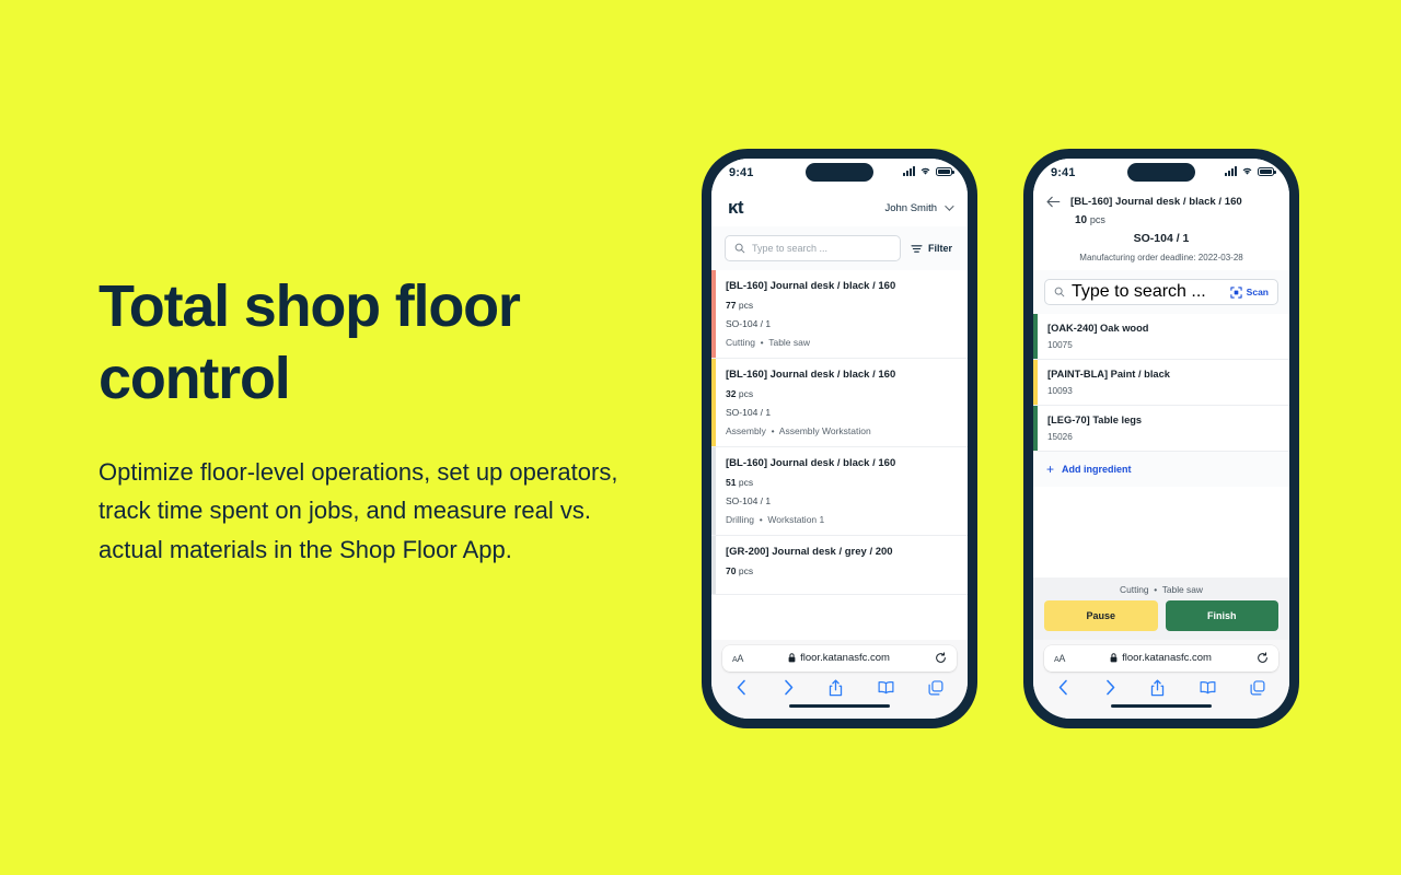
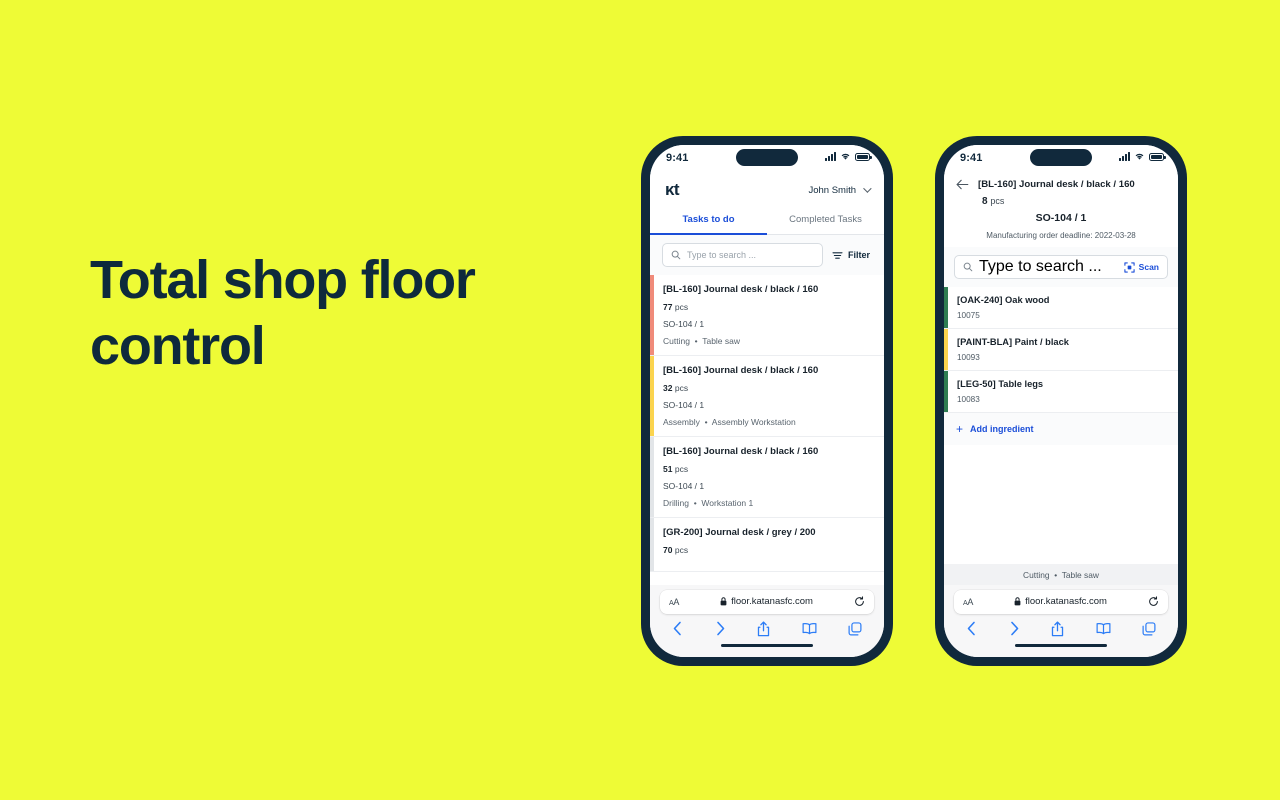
  Total shop floor control
- Optimize floor-level operations, set up operators, track time spent on jobs, and measure real vs. actual materials in the Shop Floor App.
  9:41
  κt
  John Smith
+ Tasks to do
+ Completed Tasks
  Type to search ...
  Filter
  [BL-160] Journal desk / black / 160
  77 pcs
  SO-104 / 1
  Cutting • Table saw
  [BL-160] Journal desk / black / 160
  32 pcs
  SO-104 / 1
  Assembly • Assembly Workstation
  [BL-160] Journal desk / black / 160
  51 pcs
  SO-104 / 1
  Drilling • Workstation 1
  [GR-200] Journal desk / grey / 200
  70 pcs
  floor.katanasfc.com
  9:41
  [BL-160] Journal desk / black / 160
- 10 pcs
+ 8 pcs
  SO-104 / 1
  Manufacturing order deadline: 2022-03-28
  Type to search ...
  Scan
  [OAK-240] Oak wood
  10075
  [PAINT-BLA] Paint / black
  10093
- [LEG-70] Table legs
+ [LEG-50] Table legs
- 15026
+ 10083
  +
  Add ingredient
  Cutting • Table saw
- Pause
- Finish
  floor.katanasfc.com
